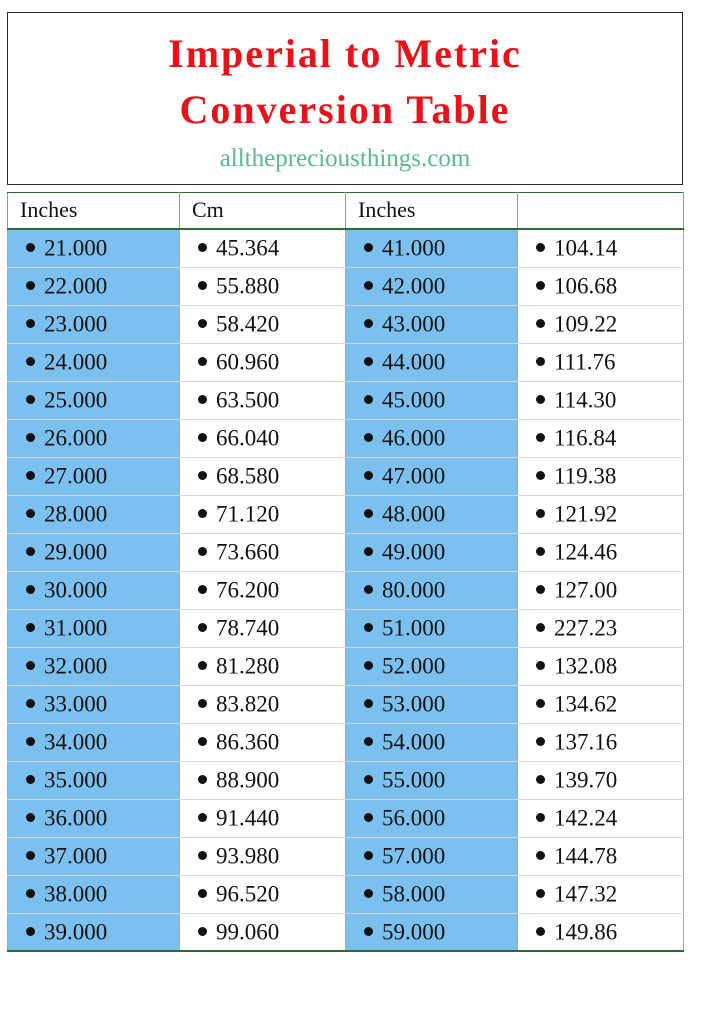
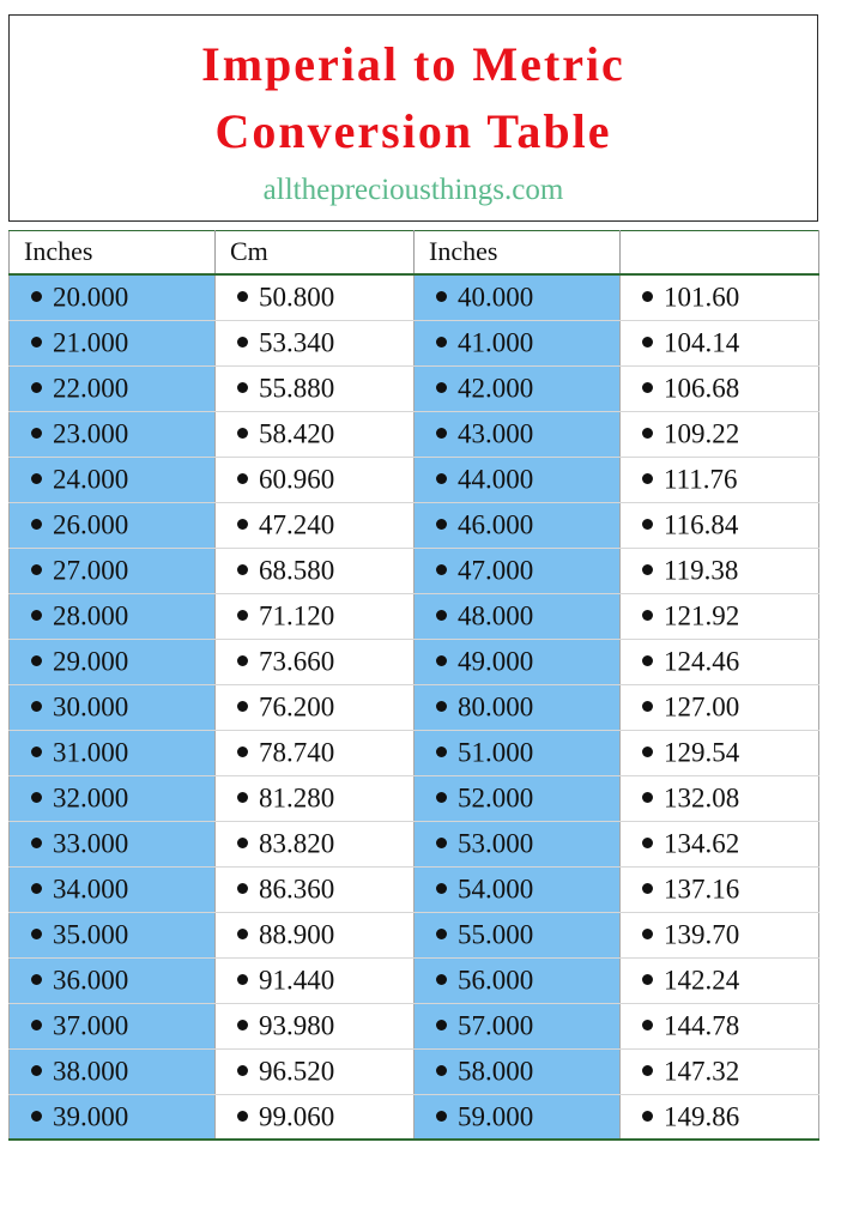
  Imperial to Metric
  Conversion Table
  allthepreciousthings.com
  Inches	Cm	Inches
+ 20.000	50.800	40.000	101.60
- 21.000	45.364	41.000	104.14
+ 21.000	53.340	41.000	104.14
  22.000	55.880	42.000	106.68
  23.000	58.420	43.000	109.22
  24.000	60.960	44.000	111.76
- 25.000	63.500	45.000	114.30
- 26.000	66.040	46.000	116.84
+ 26.000	47.240	46.000	116.84
  27.000	68.580	47.000	119.38
  28.000	71.120	48.000	121.92
  29.000	73.660	49.000	124.46
  30.000	76.200	80.000	127.00
- 31.000	78.740	51.000	227.23
+ 31.000	78.740	51.000	129.54
  32.000	81.280	52.000	132.08
  33.000	83.820	53.000	134.62
  34.000	86.360	54.000	137.16
  35.000	88.900	55.000	139.70
  36.000	91.440	56.000	142.24
  37.000	93.980	57.000	144.78
  38.000	96.520	58.000	147.32
  39.000	99.060	59.000	149.86
